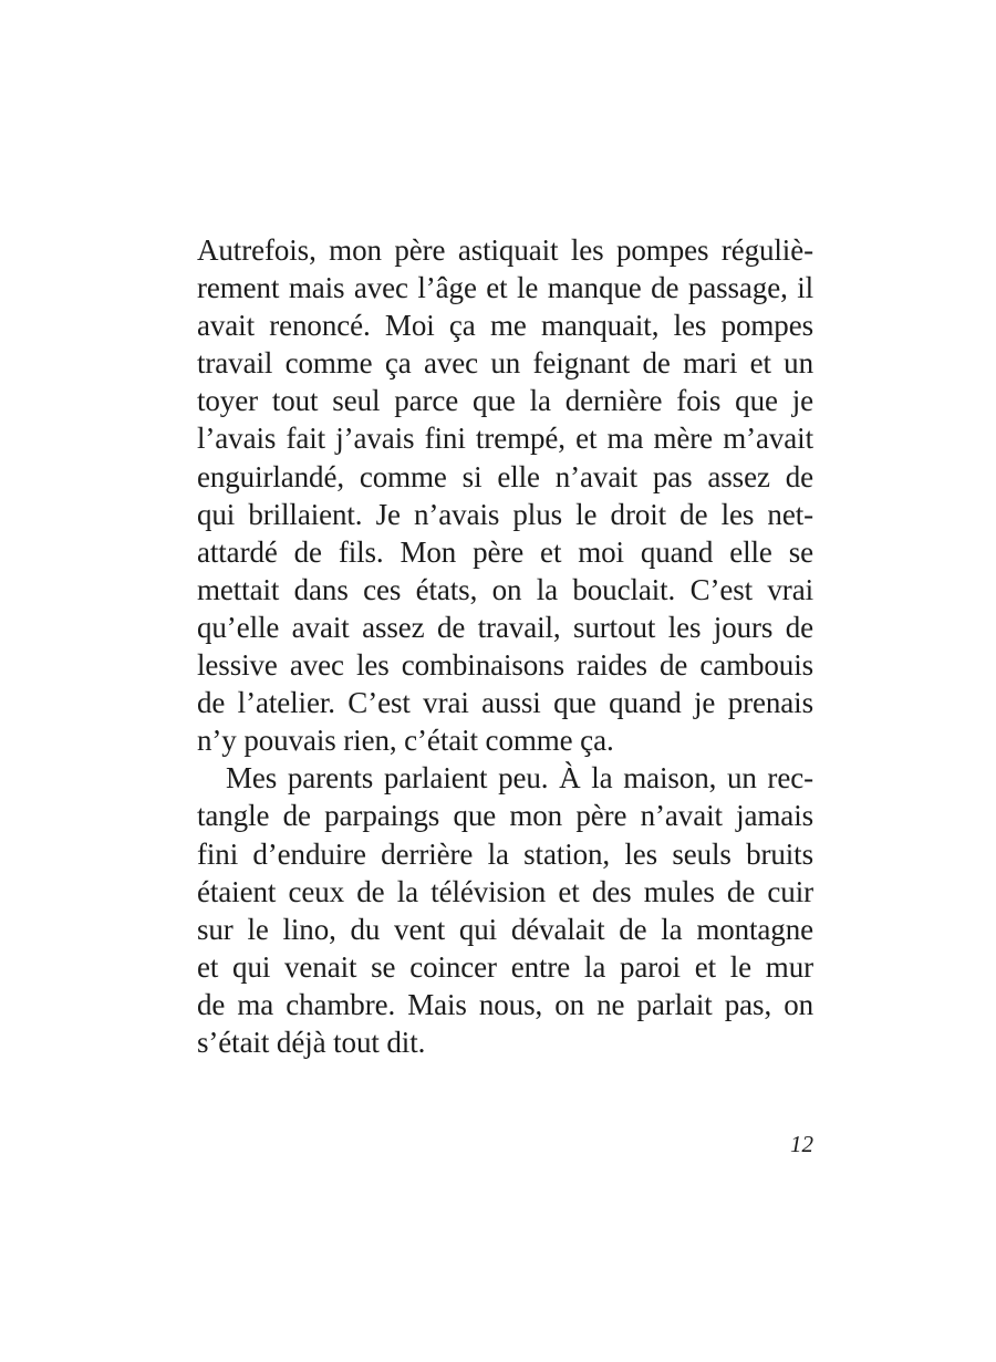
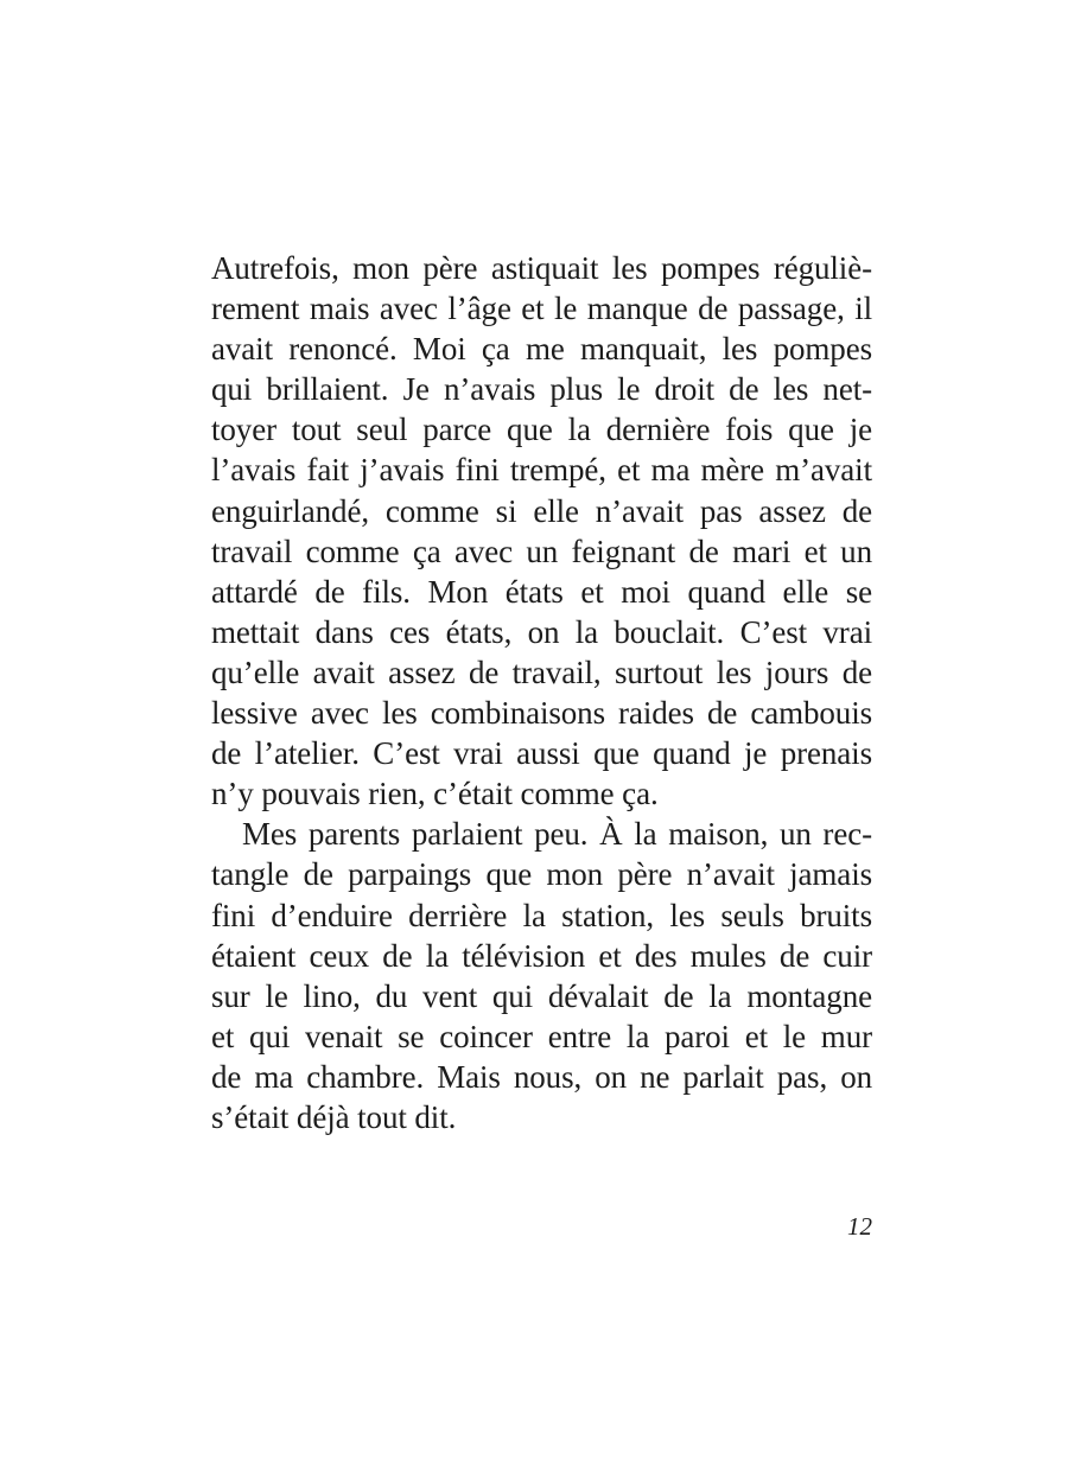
  Autrefois, mon père astiquait les pompes réguliè-
  rement mais avec l’âge et le manque de passage, il
  avait renoncé. Moi ça me manquait, les pompes
- travail comme ça avec un feignant de mari et un
+ qui brillaient. Je n’avais plus le droit de les net-
  toyer tout seul parce que la dernière fois que je
  l’avais fait j’avais fini trempé, et ma mère m’avait
  enguirlandé, comme si elle n’avait pas assez de
- qui brillaient. Je n’avais plus le droit de les net-
+ travail comme ça avec un feignant de mari et un
- attardé de fils. Mon père et moi quand elle se
+ attardé de fils. Mon états et moi quand elle se
  mettait dans ces états, on la bouclait. C’est vrai
  qu’elle avait assez de travail, surtout les jours de
  lessive avec les combinaisons raides de cambouis
  de l’atelier. C’est vrai aussi que quand je prenais
  n’y pouvais rien, c’était comme ça.
  Mes parents parlaient peu. À la maison, un rec-
  tangle de parpaings que mon père n’avait jamais
  fini d’enduire derrière la station, les seuls bruits
  étaient ceux de la télévision et des mules de cuir
  sur le lino, du vent qui dévalait de la montagne
  et qui venait se coincer entre la paroi et le mur
  de ma chambre. Mais nous, on ne parlait pas, on
  s’était déjà tout dit.
  12
